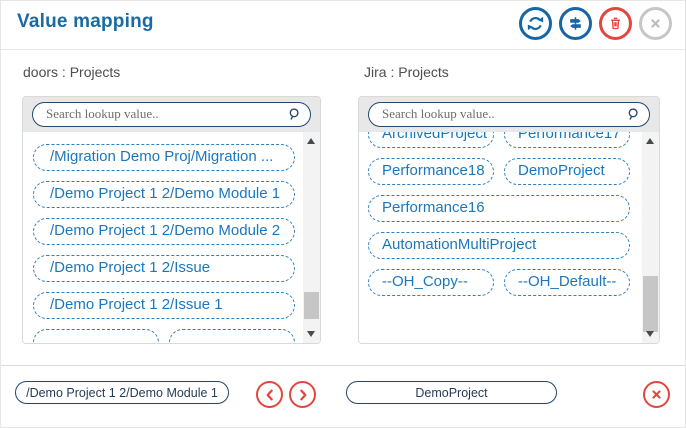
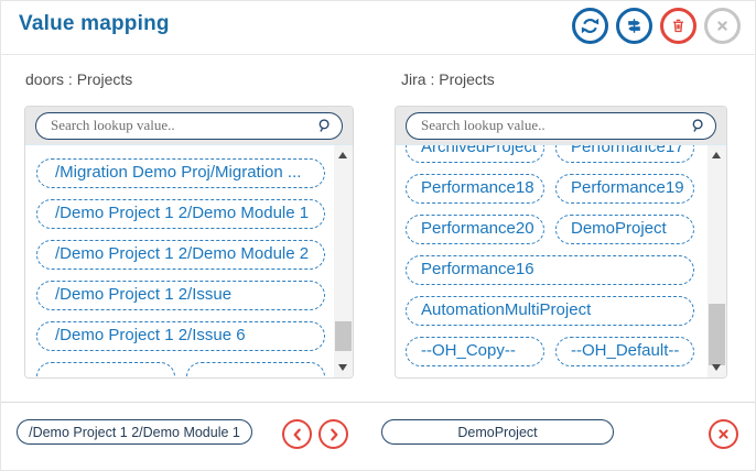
  Value mapping
  doors : Projects
  Jira : Projects
  Search lookup value..
  /Migration Demo Proj/Migration ...
  /Demo Project 1 2/Demo Module 1
  /Demo Project 1 2/Demo Module 2
  /Demo Project 1 2/Issue
- /Demo Project 1 2/Issue 1
+ /Demo Project 1 2/Issue 6
  Search lookup value..
  ArchivedProject
  Performance17
  Performance18
+ Performance19
+ Performance20
  DemoProject
  Performance16
  AutomationMultiProject
  --OH_Copy--
  --OH_Default--
  /Demo Project 1 2/Demo Module 1
  DemoProject
